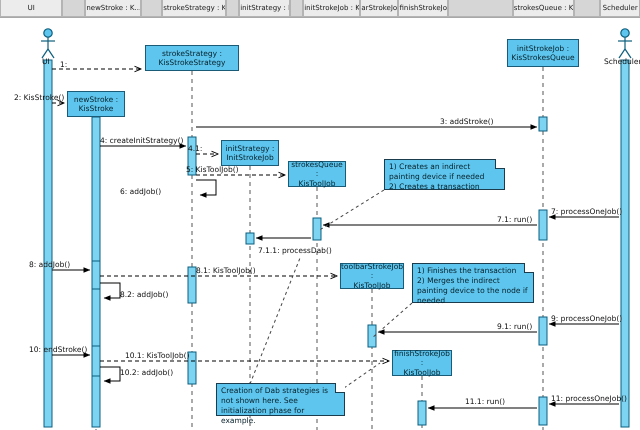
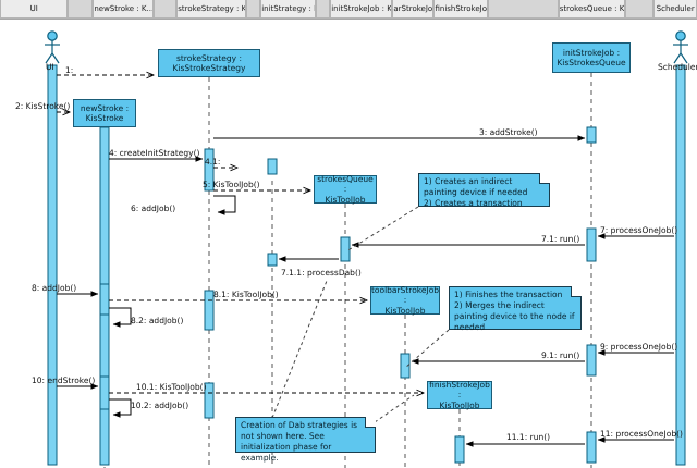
  UI
  newStroke : K..
  strokeStrategy : K
  initStrategy : I
  initStrokeJob : K
  arStrokeJo
  finishStrokeJo
  strokesQueue : K
  Scheduler
  strokeStrategy :
  KisStrokeStrategy
  newStroke :
  KisStroke
- initStrategy :
- InitStrokeJob
  strokesQueue :
  KisToolJob
  initStrokeJob :
  KisStrokesQueue
  toolbarStrokeJob :
  KisToolJob
  finishStrokeJob :
  KisToolJob
  1) Creates an indirect painting device if needed
  2) Creates a transaction
  1) Finishes the transaction
  2) Merges the indirect painting device to the node if needed
  Creation of Dab strategies is not shown here. See initialization phase for example.
  UI
  Schedule
  1:
  2: KisStroke()
  3: addStroke()
  4: createInitStrategy()
  4.1:
  5: KisToolJob()
  6: addJob()
  7: processOneJob()
  7.1: run()
  7.1.1: processDab()
  8: addJob()
  8.1: KisToolJob()
  8.2: addJob()
  9: processOneJob()
  9.1: run()
  10: endStroke()
  10.1: KisToolJob()
  10.2: addJob()
  11: processOneJob()
  11.1: run()
